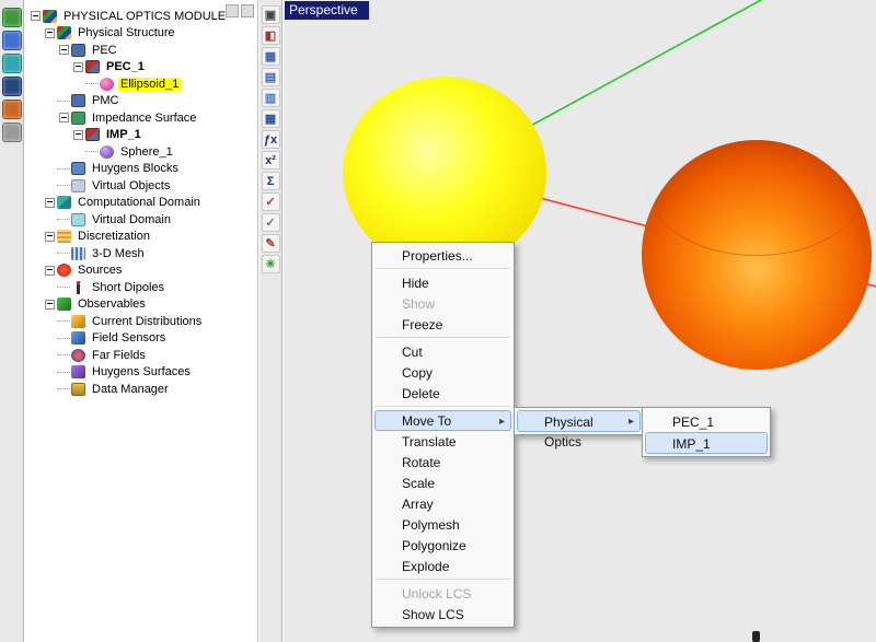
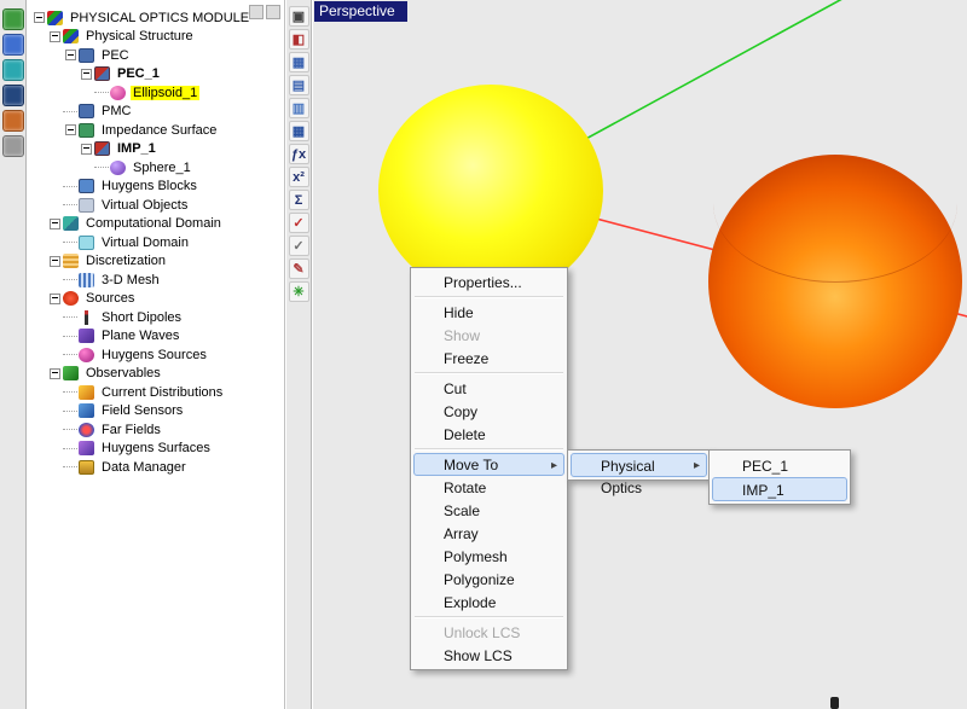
  PHYSICAL OPTICS MODULE
  Physical Structure
  PEC
  PEC_1
  Ellipsoid_1
  PMC
  Impedance Surface
  IMP_1
  Sphere_1
  Huygens Blocks
  Virtual Objects
  Computational Domain
  Virtual Domain
  Discretization
  3-D Mesh
  Sources
  Short Dipoles
+ Plane Waves
+ Huygens Sources
  Observables
  Current Distributions
  Field Sensors
  Far Fields
  Huygens Surfaces
  Data Manager
  ▣
  ◧
  ▦
  ▤
  ▥
  ▦
  ƒx
  x²
  Σ
  ✓
  ✓
  ✎
  ✳
  Perspective
  Properties...
  Hide
  Show
  Freeze
  Cut
  Copy
  Delete
  Move To
  ▸
- Translate
  Rotate
  Scale
  Array
  Polymesh
  Polygonize
  Explode
  Unlock LCS
  Show LCS
  Physical Optics
  ▸
  PEC_1
  IMP_1
